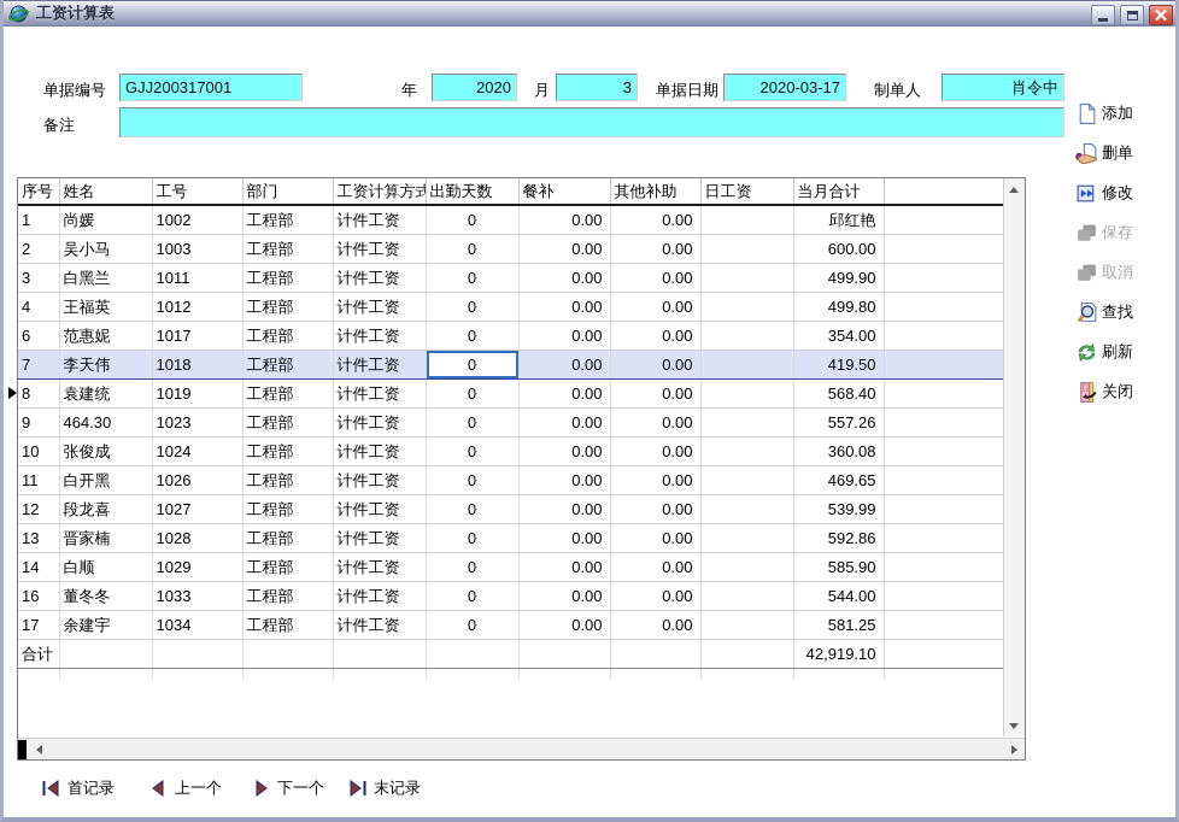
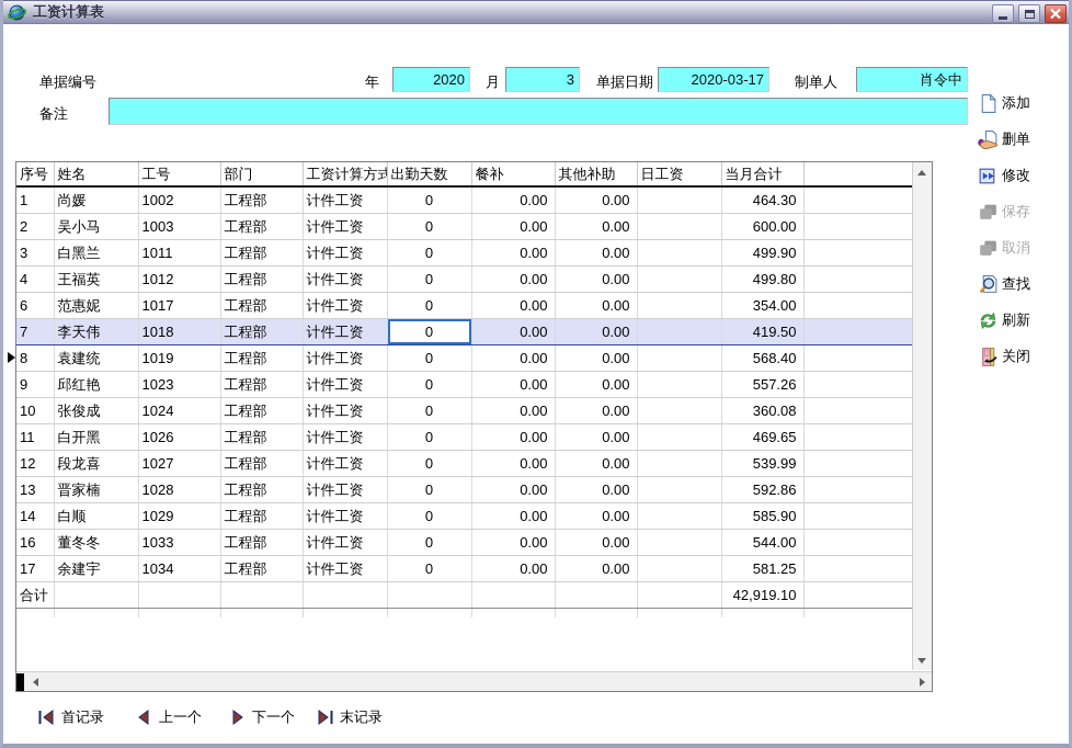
  工资计算表
  单据编号
- GJJ200317001
  年
  2020
  月
  3
  单据日期
  2020-03-17
  制单人
  肖令中
  备注
  添加
  删单
  修改
  保存
  取消
  查找
  刷新
  关闭
  序号	姓名	工号	部门	工资计算方式	出勤天数	餐补	其他补助	日工资	当月合计
- 1	尚媛	1002	工程部	计件工资	0	0.00	0.00		邱红艳
+ 1	尚媛	1002	工程部	计件工资	0	0.00	0.00		464.30
  2	吴小马	1003	工程部	计件工资	0	0.00	0.00		600.00
  3	白黑兰	1011	工程部	计件工资	0	0.00	0.00		499.90
  4	王福英	1012	工程部	计件工资	0	0.00	0.00		499.80
  6	范惠妮	1017	工程部	计件工资	0	0.00	0.00		354.00
  7	李天伟	1018	工程部	计件工资	0	0.00	0.00		419.50
  8	袁建统	1019	工程部	计件工资	0	0.00	0.00		568.40
- 9	464.30	1023	工程部	计件工资	0	0.00	0.00		557.26
+ 9	邱红艳	1023	工程部	计件工资	0	0.00	0.00		557.26
  10	张俊成	1024	工程部	计件工资	0	0.00	0.00		360.08
  11	白开黑	1026	工程部	计件工资	0	0.00	0.00		469.65
  12	段龙喜	1027	工程部	计件工资	0	0.00	0.00		539.99
  13	晋家楠	1028	工程部	计件工资	0	0.00	0.00		592.86
  14	白顺	1029	工程部	计件工资	0	0.00	0.00		585.90
  16	董冬冬	1033	工程部	计件工资	0	0.00	0.00		544.00
  17	余建宇	1034	工程部	计件工资	0	0.00	0.00		581.25
  合计									42,919.10
  首记录
  上一个
  下一个
  末记录
